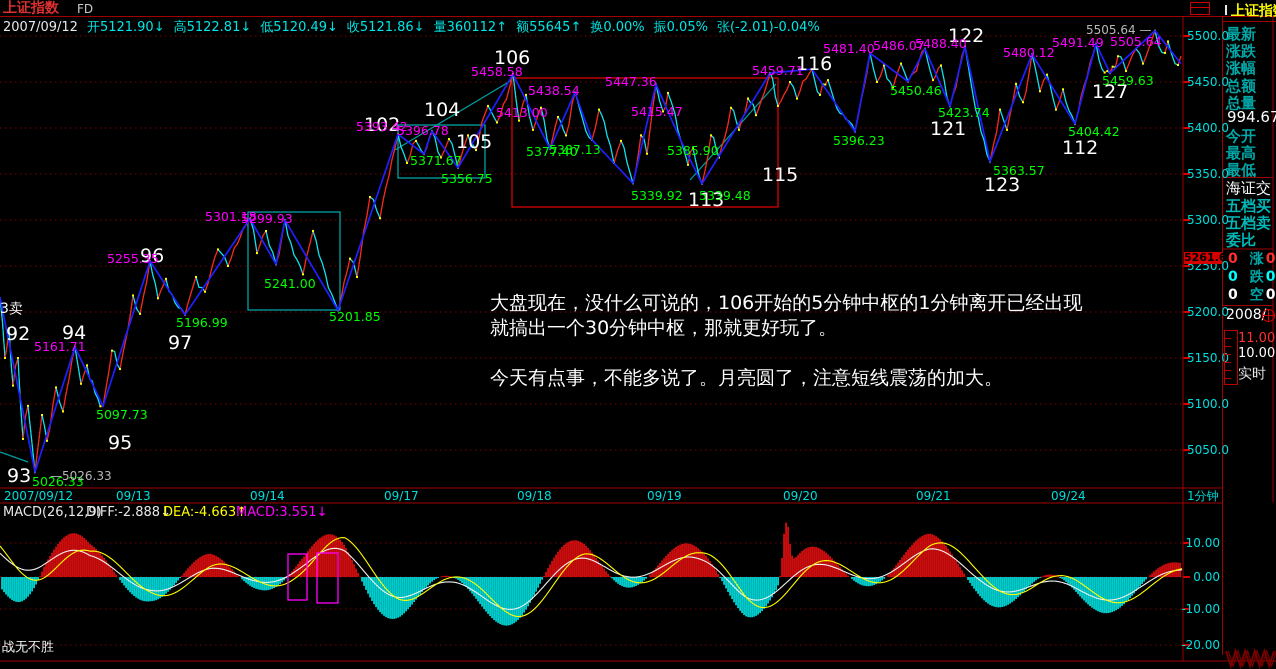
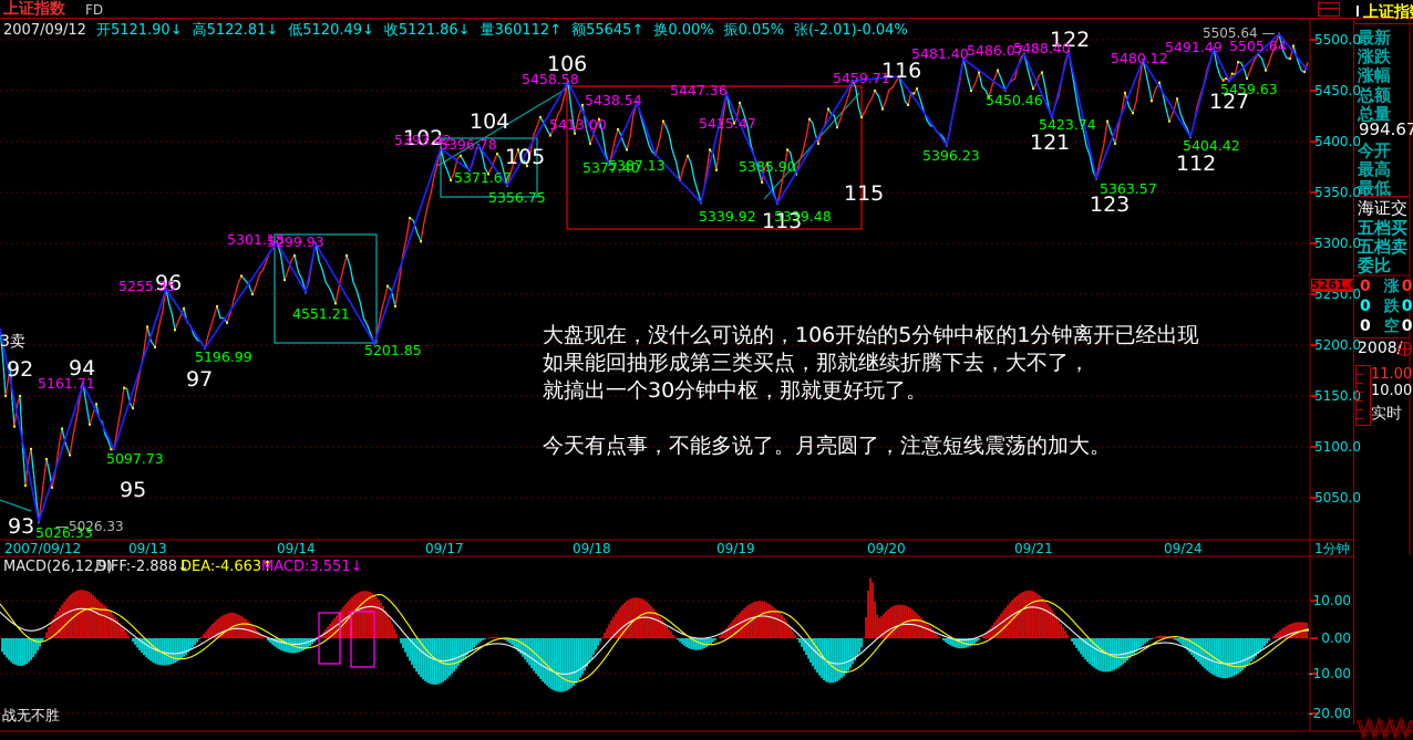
  上证指数
  FD
  2007/09/12 开5121.90↓ 高5122.81↓ 低5120.49↓ 收5121.86↓ 量360112↑ 额55645↑ 换0.00% 振0.05% 张(-2.01)-0.04%
  92
  93
  94
  95
  96
  97
  102
  104
  105
  106
  113
  115
  116
  121
  122
  123
  112
  127
  3卖
  5161.71
  5255.35
  5301.18
  5299.93
  5393.42
  5396.78
  5458.58
  5413.00
  5438.54
  5447.36
  5415.47
  5459.71
  5481.40
  5486.07
  5488.40
  5480.12
  5491.49
  5505.64
  5026.33
  5097.73
  5196.99
- 5241.00
+ 4551.21
  5201.85
  5371.67
  5356.75
  5377.40
  5387.13
  5339.92
  5385.90
  5339.48
  5396.23
  5450.46
  5423.74
  5363.57
  5404.42
  5459.63
  —5026.33
  5505.64 —
  大盘现在，没什么可说的，106开始的5分钟中枢的1分钟离开已经出现
+ 如果能回抽形成第三类买点，那就继续折腾下去，大不了，
  就搞出一个30分钟中枢，那就更好玩了。
  今天有点事，不能多说了。月亮圆了，注意短线震荡的加大。
  5500.0
  5450.0
  5400.0
  5350.0
  5300.0
  5250.0
  5200.0
  5150.0
  5100.0
  5050.0
  5261.
  2007/09/12
  09/13
  09/14
  09/17
  09/18
  09/19
  09/20
  09/21
  09/24
  1分钟
  MACD(26,12,9)
  DIFF:-2.888↓
  DEA:-4.663↑
  MACD:3.551↓
  10.00
  0.00
  -10.00
  -20.00
  上证指
  最新
  涨跌
  涨幅
  总额
  总量
  今开
  最高
  最低
  五档买
  五档卖
  委比
  0 涨 0
  0 跌 0
  0 空 0
  994.67
  海证交
  2008
  11.00
  10.00
  实时
  战无不胜
